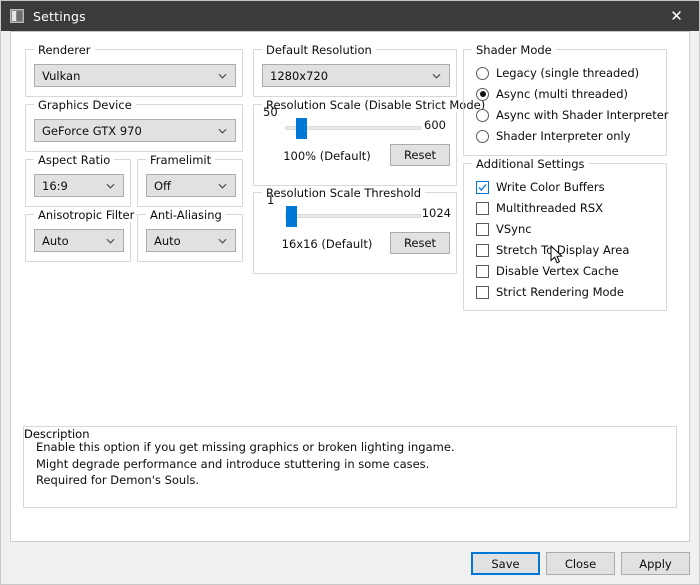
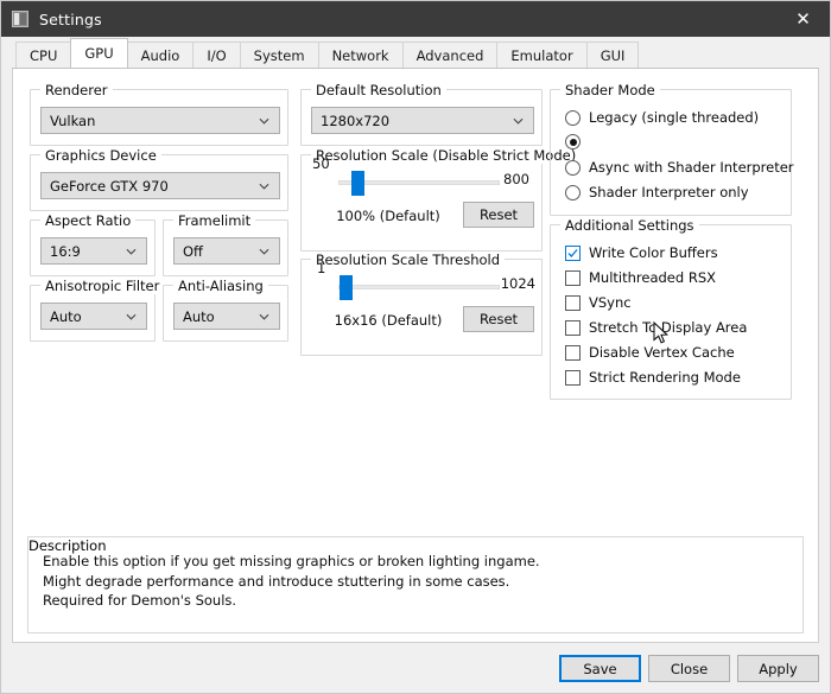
  Settings
  ✕
+ CPU
+ GPU
+ Audio
+ I/O
+ System
+ Network
+ Advanced
+ Emulator
+ GUI
  Renderer
  Vulkan
  Graphics Device
  GeForce GTX 970
  Aspect Ratio
  16:9
  Framelimit
  Off
  Anisotropic Filter
  Auto
  Anti-Aliasing
  Auto
  Default Resolution
  1280x720
  Resolution Scale (Disable Strict Mode)
  50
- 600
+ 800
  100% (Default)
  Reset
  Resolution Scale Threshold
  1
  1024
  16x16 (Default)
  Reset
  Shader Mode
  Legacy (single threaded)
- Async (multi threaded)
  Async with Shader Interpreter
  Shader Interpreter only
  Additional Settings
  Write Color Buffers
  Multithreaded RSX
  VSync
  Stretch To Display Area
  Disable Vertex Cache
  Strict Rendering Mode
  Description
  Enable this option if you get missing graphics or broken lighting ingame.
  Might degrade performance and introduce stuttering in some cases.
  Required for Demon's Souls.
  Save
  Close
  Apply
